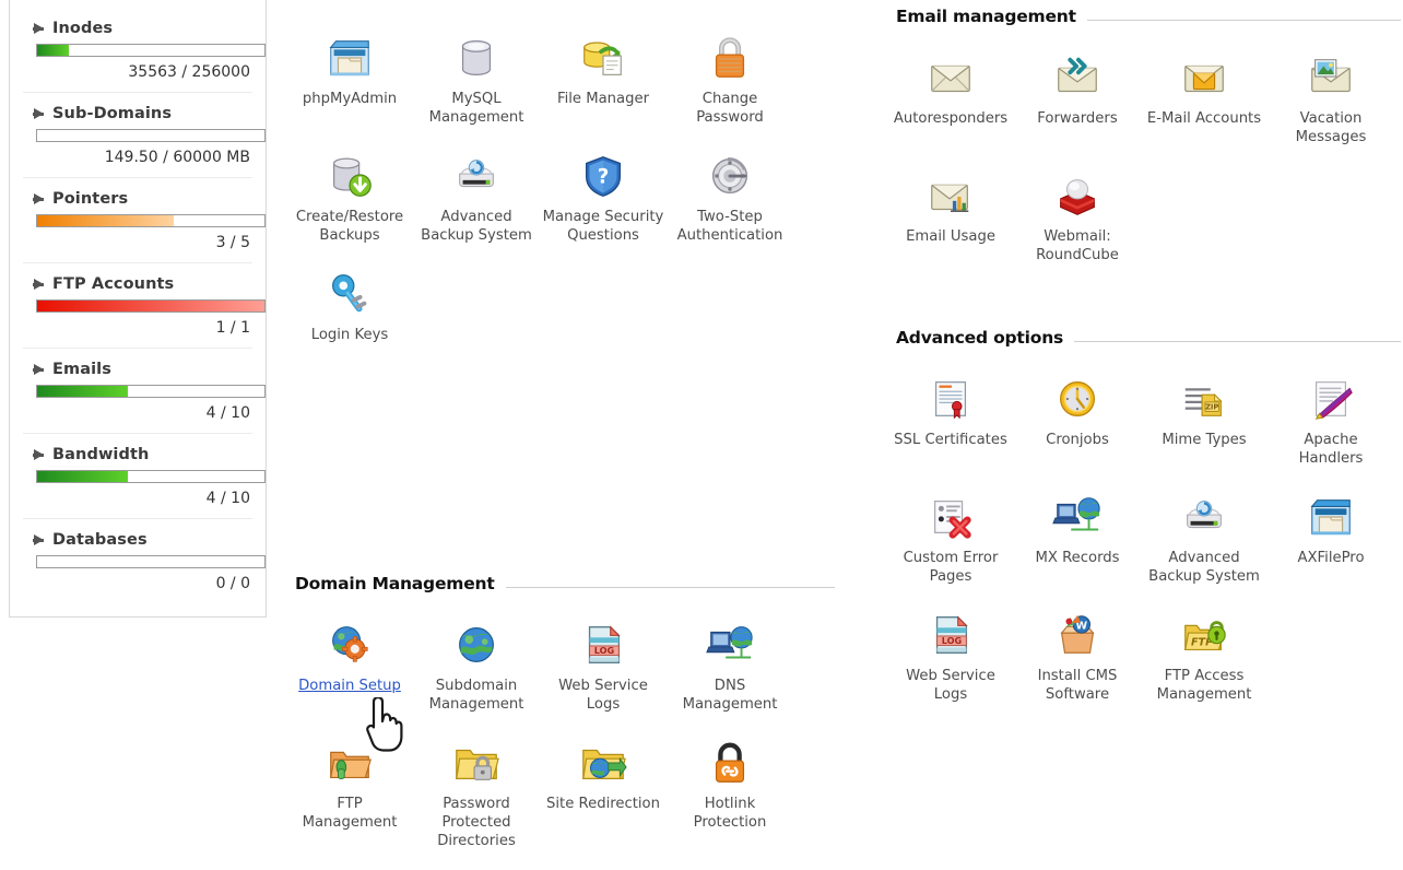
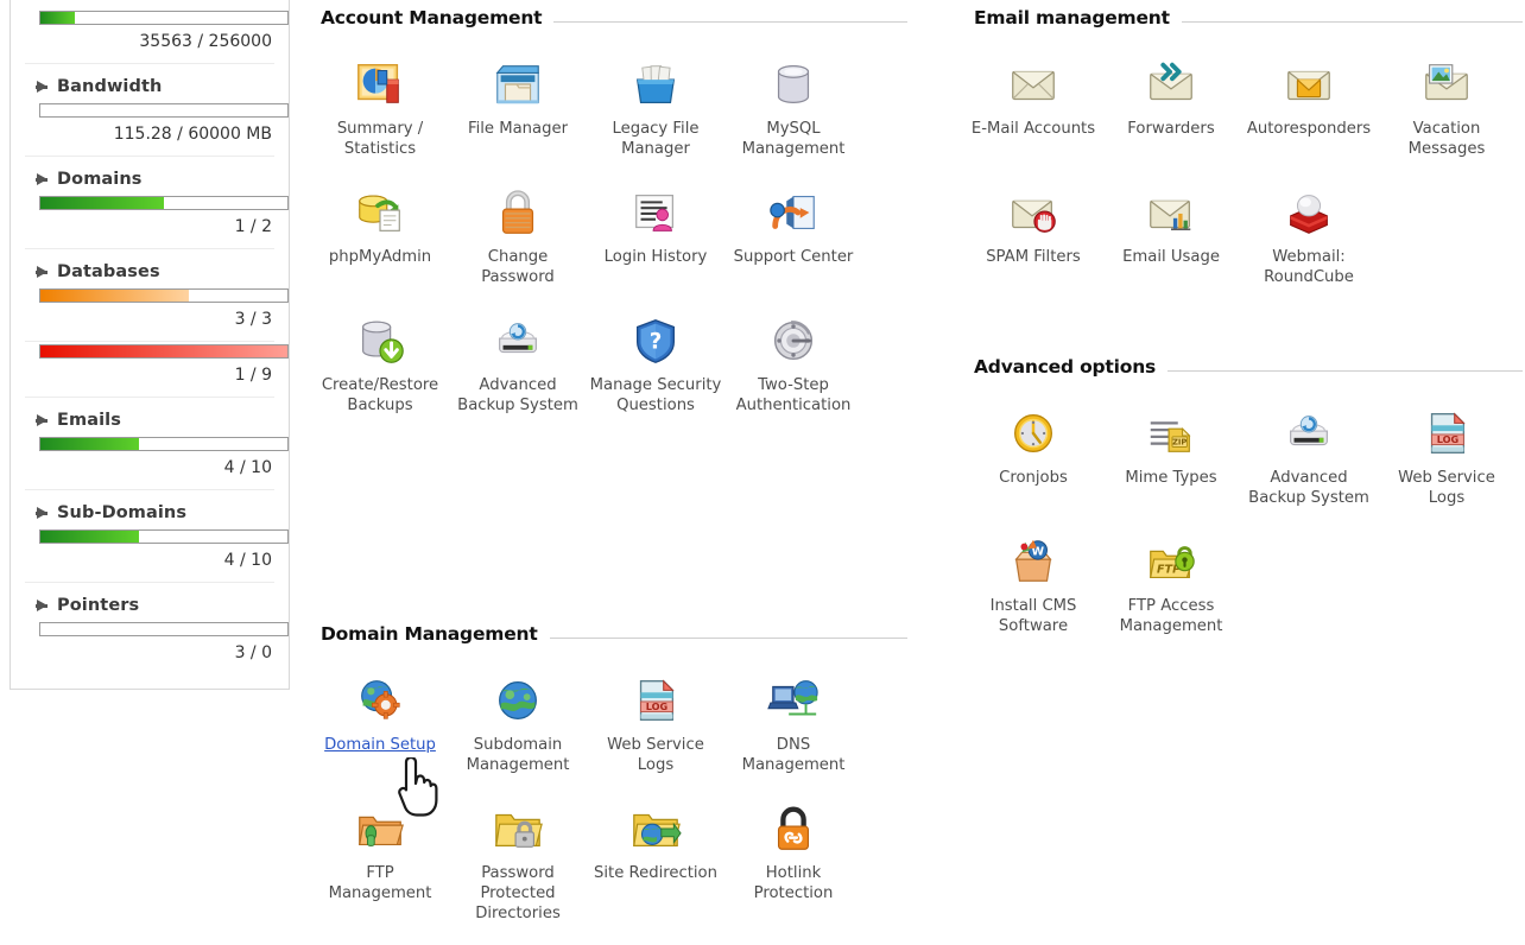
- Inodes
  35563 / 256000
- Sub-Domains
+ Bandwidth
- 149.50 / 60000 MB
+ 115.28 / 60000 MB
+ Domains
+ 1 / 2
- Pointers
+ Databases
- 3 / 5
+ 3 / 3
- FTP Accounts
- 1 / 1
+ 1 / 9
  Emails
  4 / 10
- Bandwidth
+ Sub-Domains
  4 / 10
- Databases
+ Pointers
- 0 / 0
+ 3 / 0
+ Account Management
+ Summary /
+ Statistics
- phpMyAdmin
+ File Manager
+ Legacy File
+ Manager
  MySQL
  Management
- File Manager
+ phpMyAdmin
  Change
  Password
+ Login History
+ Support Center
  Create/Restore
  Backups
  Advanced
  Backup System
  ?
  Manage Security
  Questions
  Two-Step
  Authentication
- Login Keys
  Domain Management
  Domain Setup
  Subdomain
  Management
  LOG
  Web Service
  Logs
  DNS
  Management
  FTP Management
  Password
  Protected
  Directories
  Site Redirection
  Hotlink
  Protection
  Email management
- Autoresponders
+ E-Mail Accounts
  Forwarders
- E-Mail Accounts
+ Autoresponders
  Vacation
  Messages
+ SPAM Filters
  Email Usage
  Webmail:
  RoundCube
  Advanced options
- SSL Certificates
  Cronjobs
  ZIP
  Mime Types
- Apache Handlers
- Custom Error
- Pages
- MX Records
  Advanced
  Backup System
- AXFilePro
  LOG
  Web Service
  Logs
  W
  Install CMS
  Software
  FTP
  FTP Access
  Management
